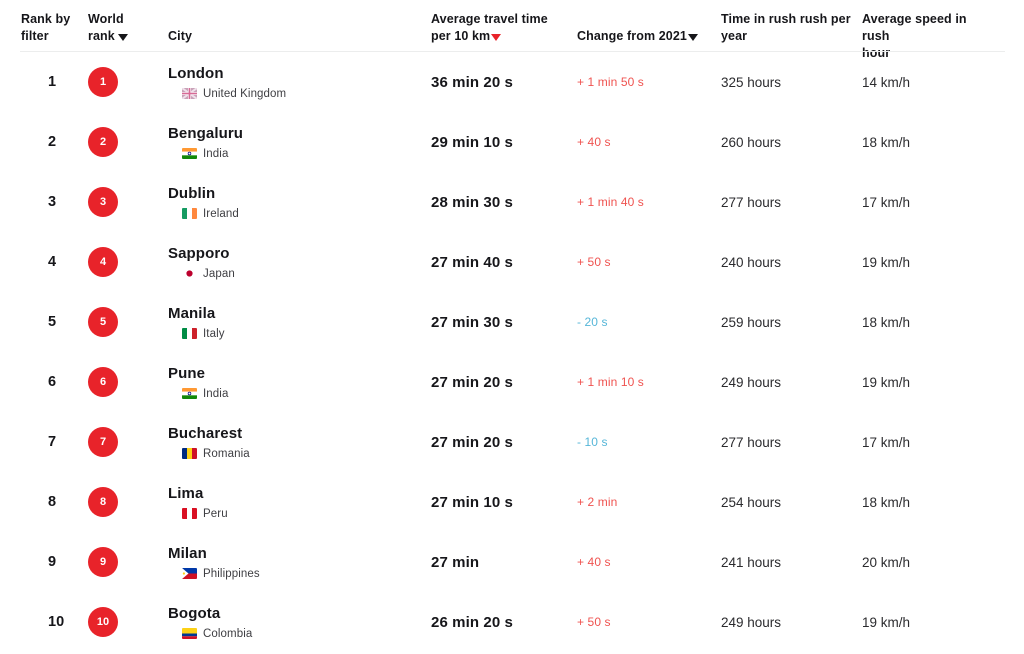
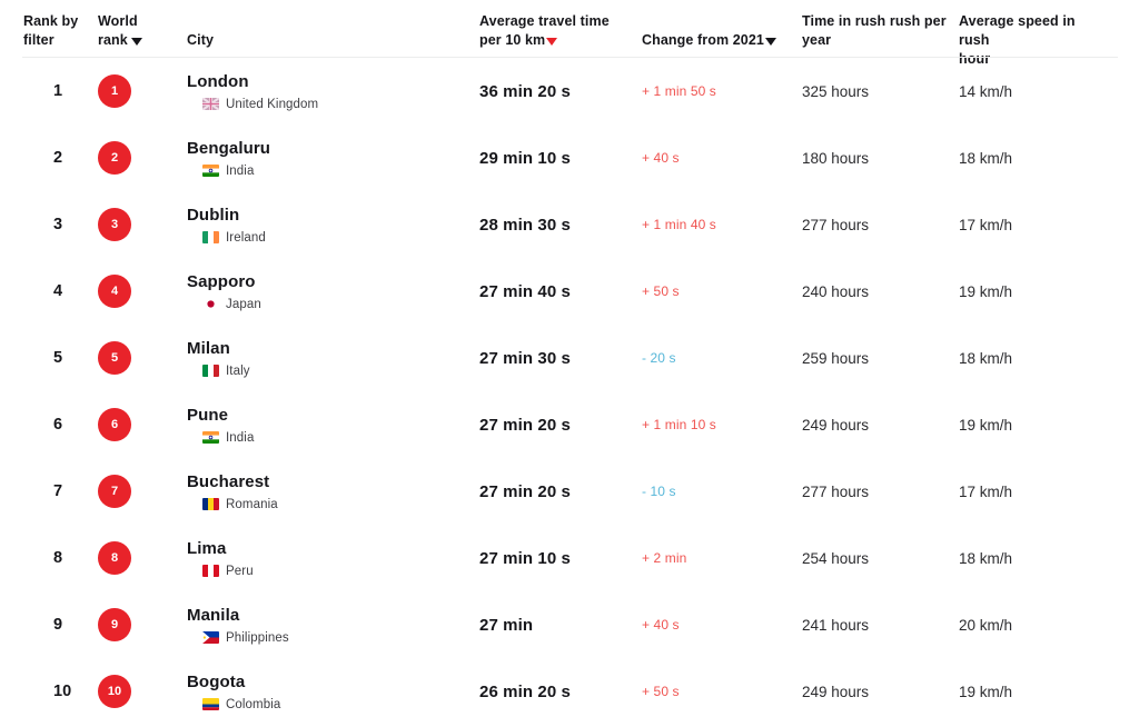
  Rank by filter
  World rank
  City
  Average travel time
  per 10 km
  Change from 2021
  Time in rush rush per
  year
  Average speed in rush
  hour
  1
  1
  London
  United Kingdom
  36 min 20 s
  + 1 min 50 s
  325 hours
  14 km/h
  2
  2
  Bengaluru
  India
  29 min 10 s
  + 40 s
- 260 hours
+ 180 hours
  18 km/h
  3
  3
  Dublin
  Ireland
  28 min 30 s
  + 1 min 40 s
  277 hours
  17 km/h
  4
  4
  Sapporo
  Japan
  27 min 40 s
  + 50 s
  240 hours
  19 km/h
  5
  5
- Manila
+ Milan
  Italy
  27 min 30 s
  - 20 s
  259 hours
  18 km/h
  6
  6
  Pune
  India
  27 min 20 s
  + 1 min 10 s
  249 hours
  19 km/h
  7
  7
  Bucharest
  Romania
  27 min 20 s
  - 10 s
  277 hours
  17 km/h
  8
  8
  Lima
  Peru
  27 min 10 s
  + 2 min
  254 hours
  18 km/h
  9
  9
- Milan
+ Manila
  Philippines
  27 min
  + 40 s
  241 hours
  20 km/h
  10
  10
  Bogota
  Colombia
  26 min 20 s
  + 50 s
  249 hours
  19 km/h
